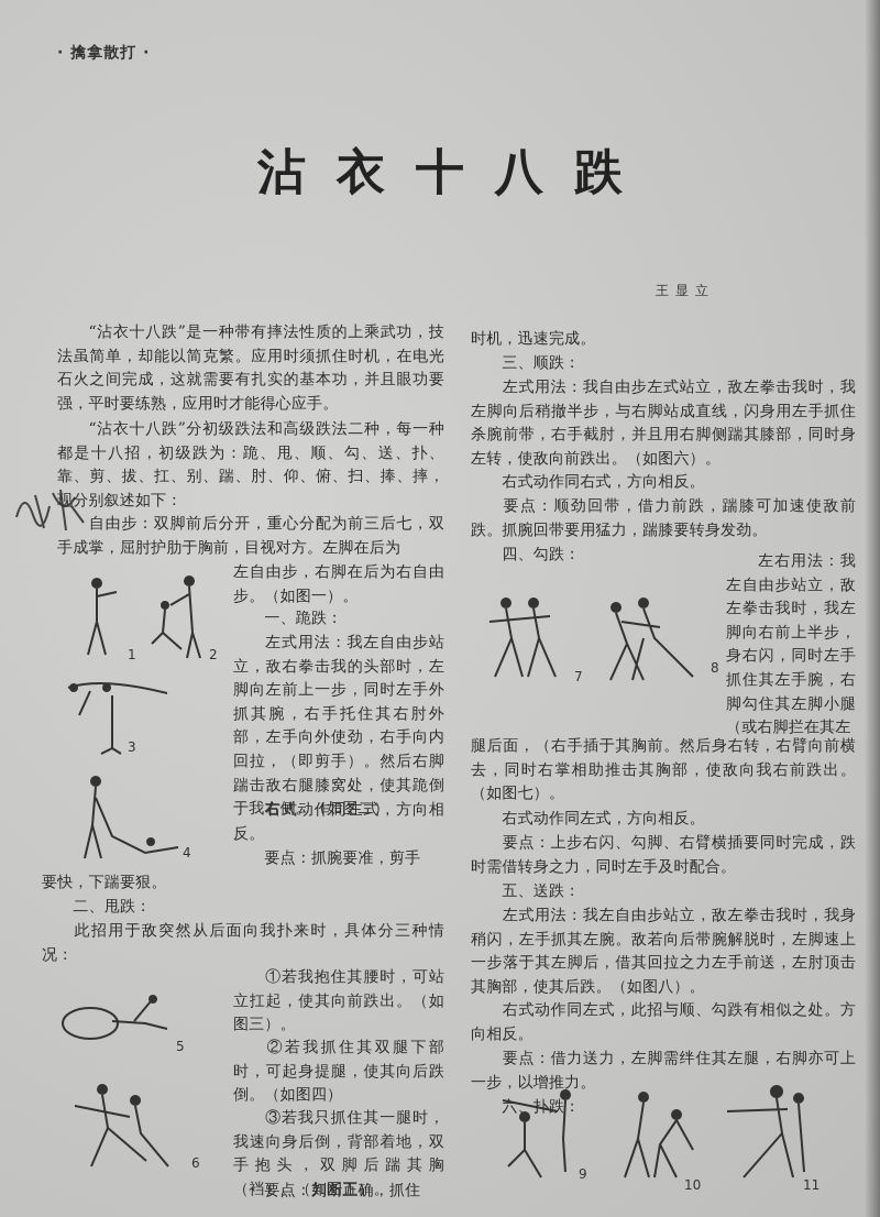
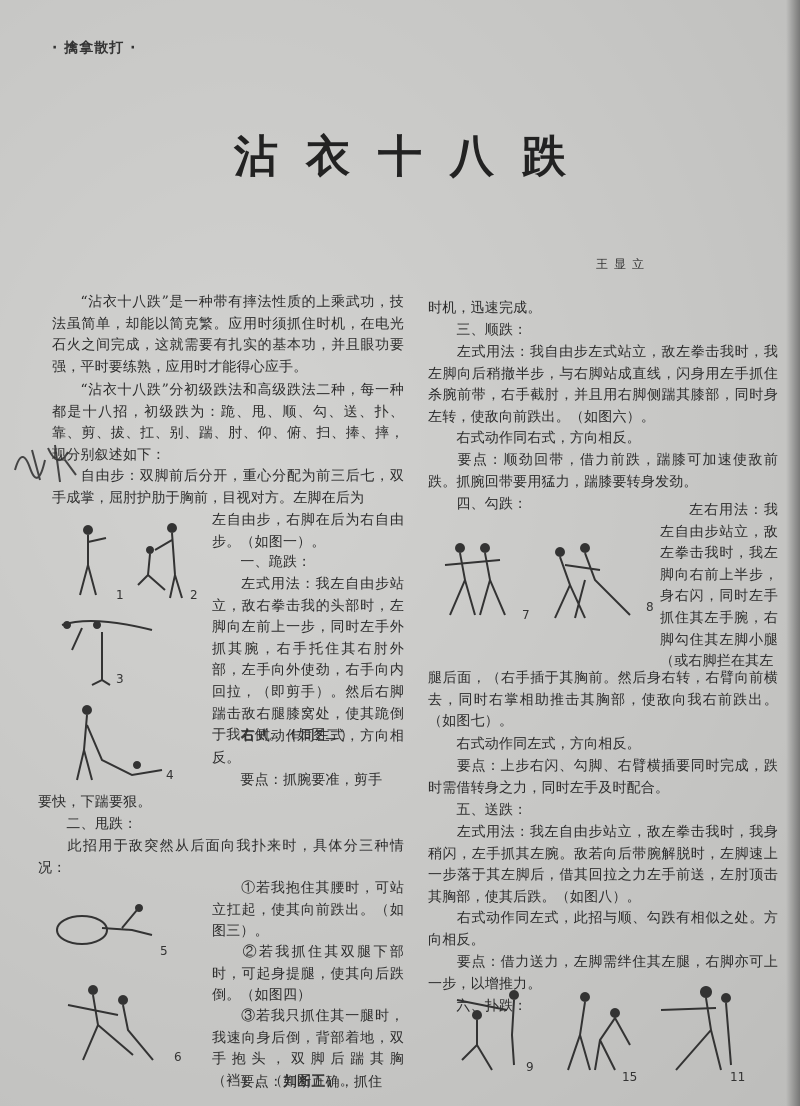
  · 擒拿散打 ·
  沾衣十八跌
  王显立
  “沾衣十八跌”是一种带有摔法性质的上乘武功，技法虽简单，却能以简克繁。应用时须抓住时机，在电光石火之间完成，这就需要有扎实的基本功，并且眼功要强，平时要练熟，应用时才能得心应手。
  “沾衣十八跌”分初级跌法和高级跌法二种，每一种都是十八招，初级跌为：跪、甩、顺、勾、送、扑、靠、剪、拔、扛、别、踹、肘、仰、俯、扫、捧、摔，现分别叙述如下：
  自由步：双脚前后分开，重心分配为前三后七，双手成掌，屈肘护肋于胸前，目视对方。左脚在后为
  左自由步，右脚在后为右自由步。（如图一）。
  一、跪跌：
  左式用法：我左自由步站立，敌右拳击我的头部时，左脚向左前上一步，同时左手外抓其腕，右手托住其右肘外部，左手向外使劲，右手向内回拉，（即剪手）。然后右脚踹击敌右腿膝窝处，使其跪倒于我右侧。（如图二）
  右式动作同左式，方向相反。
  要点：抓腕要准，剪手
  要快，下踹要狠。
  二、甩跌：
  此招用于敌突然从后面向我扑来时，具体分三种情况：
  ①若我抱住其腰时，可站立扛起，使其向前跌出。（如图三）。
  ②若我抓住其双腿下部时，可起身提腿，使其向后跌倒。（如图四）
  ③若我只抓住其一腿时，我速向身后倒，背部着地，双手抱头，双脚后踹其胸（裆）。（如图五）。
  要点：判断正确，抓住
  1
  2
  3
  4
  5
  6
  时机，迅速完成。
  三、顺跌：
  左式用法：我自由步左式站立，敌左拳击我时，我左脚向后稍撤半步，与右脚站成直线，闪身用左手抓住杀腕前带，右手截肘，并且用右脚侧踹其膝部，同时身左转，使敌向前跌出。（如图六）。
  右式动作同右式，方向相反。
  要点：顺劲回带，借力前跌，踹膝可加速使敌前跌。抓腕回带要用猛力，踹膝要转身发劲。
  四、勾跌：
  左右用法：我左自由步站立，敌左拳击我时，我左脚向右前上半步，身右闪，同时左手抓住其左手腕，右脚勾住其左脚小腿（或右脚拦在其左
  腿后面，（右手插于其胸前。然后身右转，右臂向前横去，同时右掌相助推击其胸部，使敌向我右前跌出。（如图七）。
  右式动作同左式，方向相反。
  要点：上步右闪、勾脚、右臂横插要同时完成，跌时需借转身之力，同时左手及时配合。
  五、送跌：
  左式用法：我左自由步站立，敌左拳击我时，我身稍闪，左手抓其左腕。敌若向后带腕解脱时，左脚速上一步落于其左脚后，借其回拉之力左手前送，左肘顶击其胸部，使其后跌。（如图八）。
  右式动作同左式，此招与顺、勾跌有相似之处。方向相反。
  要点：借力送力，左脚需绊住其左腿，右脚亦可上一步，以增推力。
  六、跌：
  7
  8
  9
- 10
+ 15
  11
